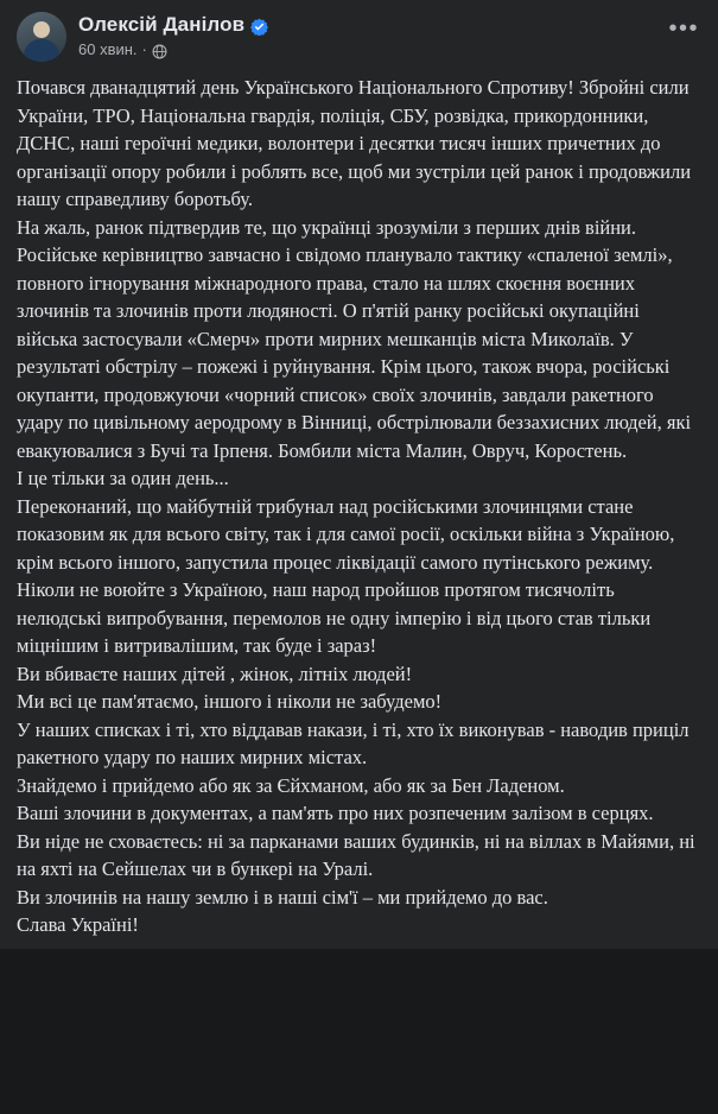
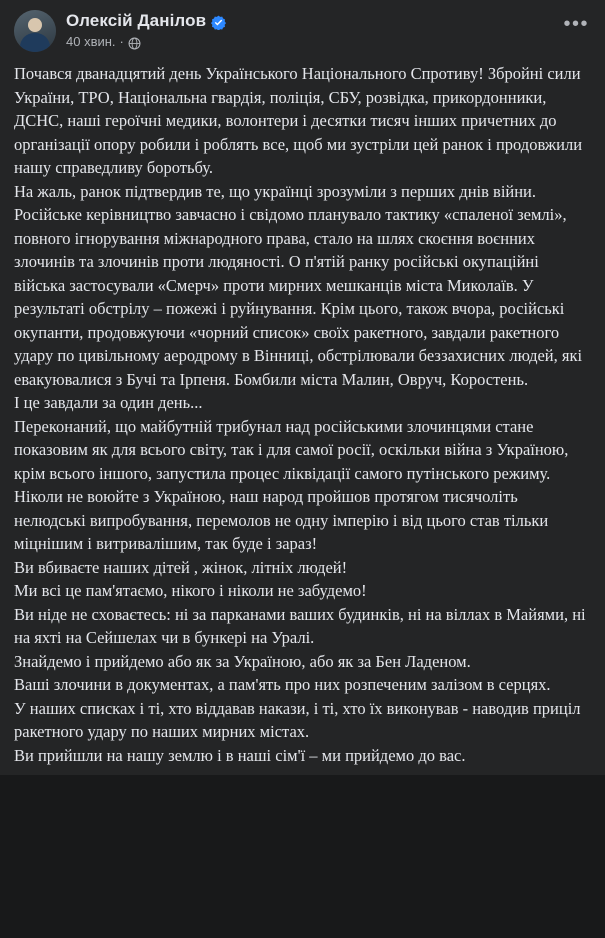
  Олексій Данілов
- 60 хвин.
+ 40 хвин.
  ·
  •••
  Почався дванадцятий день Українського Національного Спротиву! Збройні сили України, ТРО, Національна гвардія, поліція, СБУ, розвідка, прикордонники, ДСНС, наші героїчні медики, волонтери і десятки тисяч інших причетних до організації опору робили і роблять все, щоб ми зустріли цей ранок і продовжили нашу справедливу боротьбу.
- На жаль, ранок підтвердив те, що українці зрозуміли з перших днів війни. Російське керівництво завчасно і свідомо планувало тактику «спаленої землі», повного ігнорування міжнародного права, стало на шлях скоєння воєнних злочинів та злочинів проти людяності. О п'ятій ранку російські окупаційні війська застосували «Смерч» проти мирних мешканців міста Миколаїв. У результаті обстрілу – пожежі і руйнування. Крім цього, також вчора, російські окупанти, продовжуючи «чорний список» своїх злочинів, завдали ракетного удару по цивільному аеродрому в Вінниці, обстрілювали беззахисних людей, які евакуювалися з Бучі та Ірпеня. Бомбили міста Малин, Овруч, Коростень.
+ На жаль, ранок підтвердив те, що українці зрозуміли з перших днів війни. Російське керівництво завчасно і свідомо планувало тактику «спаленої землі», повного ігнорування міжнародного права, стало на шлях скоєння воєнних злочинів та злочинів проти людяності. О п'ятій ранку російські окупаційні війська застосували «Смерч» проти мирних мешканців міста Миколаїв. У результаті обстрілу – пожежі і руйнування. Крім цього, також вчора, російські окупанти, продовжуючи «чорний список» своїх ракетного, завдали ракетного удару по цивільному аеродрому в Вінниці, обстрілювали беззахисних людей, які евакуювалися з Бучі та Ірпеня. Бомбили міста Малин, Овруч, Коростень.
- І це тільки за один день...
+ І це завдали за один день...
  Переконаний, що майбутній трибунал над російськими злочинцями стане показовим як для всього світу, так і для самої росії, оскільки війна з Україною, крім всього іншого, запустила процес ліквідації самого путінського режиму.
  Ніколи не воюйте з Україною, наш народ пройшов протягом тисячоліть нелюдські випробування, перемолов не одну імперію і від цього став тільки міцнішим і витривалішим, так буде і зараз!
  Ви вбиваєте наших дітей , жінок, літніх людей!
- Ми всі це пам'ятаємо, іншого і ніколи не забудемо!
+ Ми всі це пам'ятаємо, нікого і ніколи не забудемо!
- У наших списках і ті, хто віддавав накази, і ті, хто їх виконував - наводив приціл ракетного удару по наших мирних містах.
+ Ви ніде не сховаєтесь: ні за парканами ваших будинків, ні на віллах в Майями, ні на яхті на Сейшелах чи в бункері на Уралі.
- Знайдемо і прийдемо або як за Єйхманом, або як за Бен Ладеном.
+ Знайдемо і прийдемо або як за Україною, або як за Бен Ладеном.
  Ваші злочини в документах, а пам'ять про них розпеченим залізом в серцях.
- Ви ніде не сховаєтесь: ні за парканами ваших будинків, ні на віллах в Майями, ні на яхті на Сейшелах чи в бункері на Уралі.
+ У наших списках і ті, хто віддавав накази, і ті, хто їх виконував - наводив приціл ракетного удару по наших мирних містах.
- Ви злочинів на нашу землю і в наші сім'ї – ми прийдемо до вас.
+ Ви прийшли на нашу землю і в наші сім'ї – ми прийдемо до вас.
- Слава Україні!
